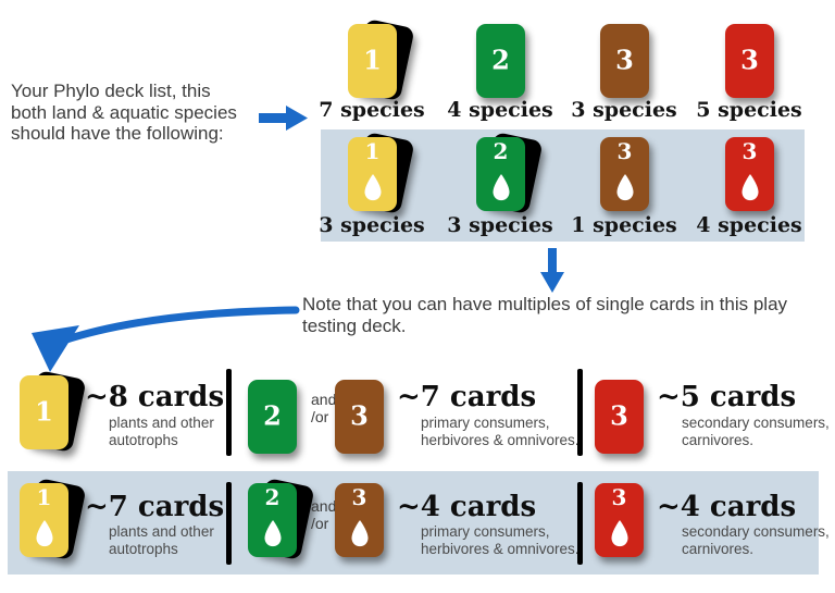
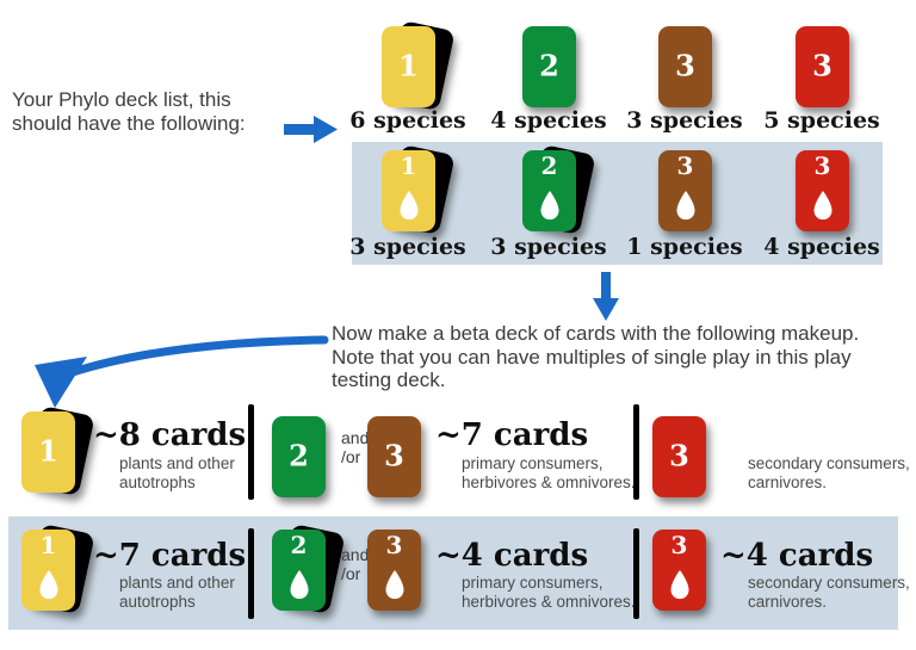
  Your Phylo deck list, this
- both land & aquatic species
  should have the following:
  1
  2
  3
  3
- 7 species
+ 6 species
  4 species
  3 species
  5 species
  1
  2
  3
  3
  3 species
  3 species
  1 species
  4 species
+ Now make a beta deck of cards with the following makeup.
- Note that you can have multiples of single cards in this play
+ Note that you can have multiples of single play in this play
  testing deck.
  1
  ~8 cards
  plants and other
  autotrophs
  2
  and
  /or
  3
  ~7 cards
  primary consumers,
  herbivores & omnivores
  3
- ~5 cards
  secondary consumers,
  carnivores.
  1
  ~7 cards
  plants and other
  autotrophs
  2
  and
  /or
  3
  ~4 cards
  primary consumers,
  herbivores & omnivores
  3
  ~4 cards
  secondary consumers,
  carnivores.
